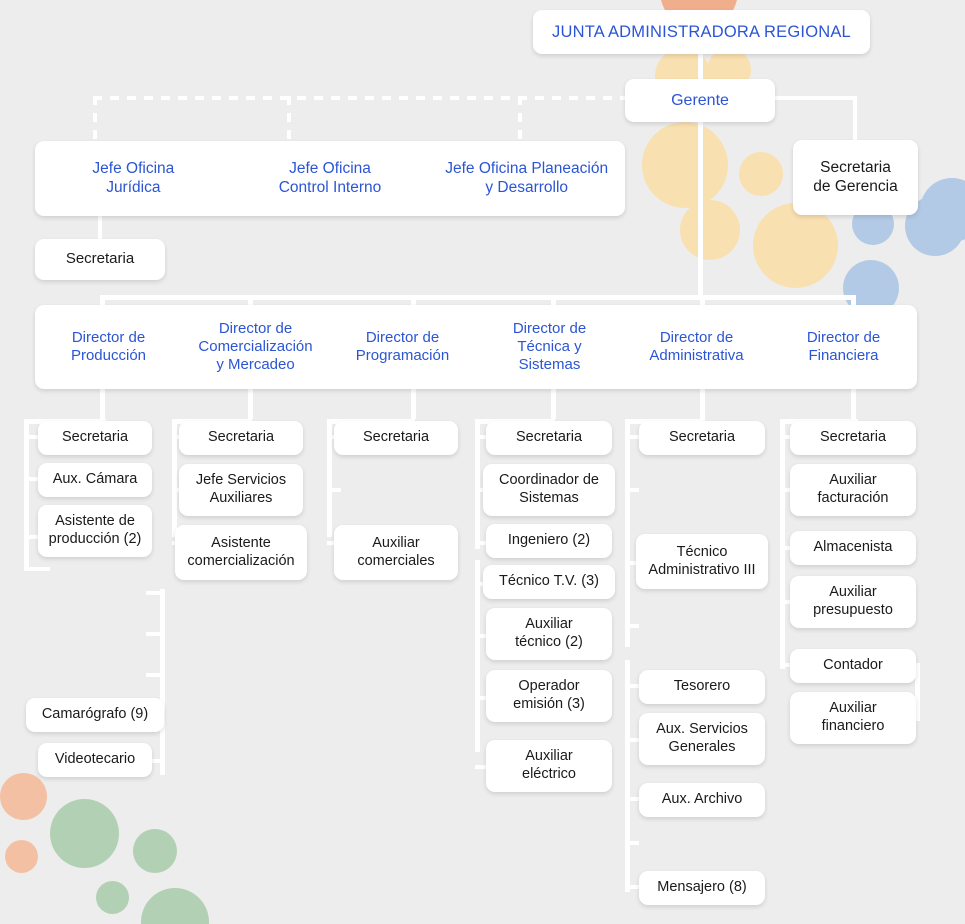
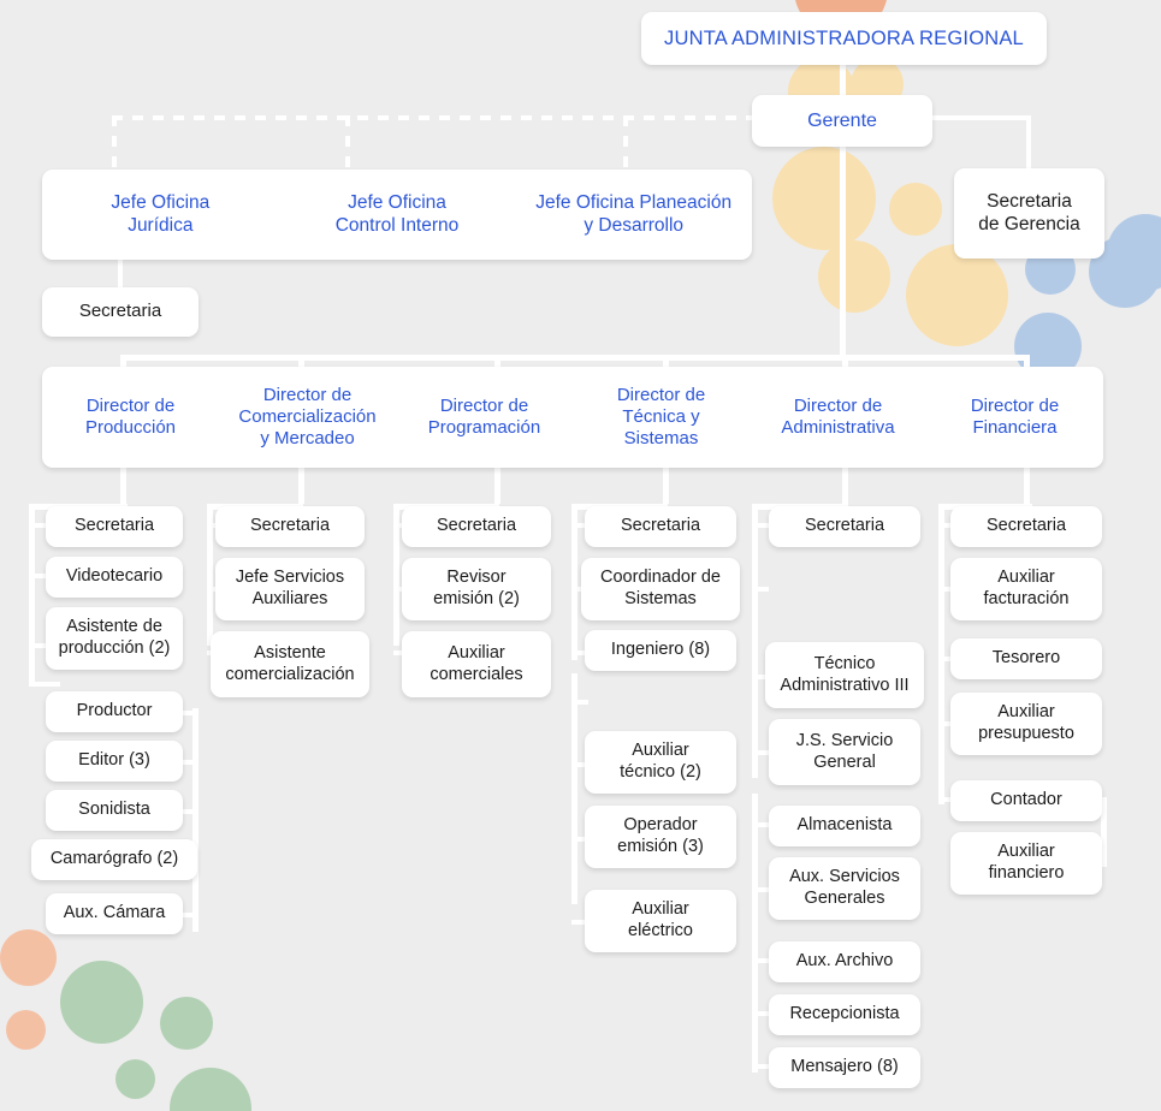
  JUNTA ADMINISTRADORA REGIONAL
  Gerente
  Secretaria
  de Gerencia
  Jefe Oficina
  Jurídica
  Jefe Oficina
  Control Interno
  Jefe Oficina Planeación
  y Desarrollo
  Secretaria
  Director de
  Producción
  Director de
  Comercialización
  y Mercadeo
  Director de
  Programación
  Director de
  Técnica y
  Sistemas
  Director de
  Administrativa
  Director de
  Financiera
  Secretaria
- Aux. Cámara
+ Videotecario
  Asistente de
  producción (2)
+ Productor
+ Editor (3)
+ Sonidista
- Camarógrafo (9)
+ Camarógrafo (2)
- Videotecario
+ Aux. Cámara
  Secretaria
  Jefe Servicios
  Auxiliares
  Asistente
  comercialización
  Secretaria
+ Revisor
+ emisión (2)
  Auxiliar
  comerciales
  Secretaria
  Coordinador de
  Sistemas
- Ingeniero (2)
+ Ingeniero (8)
- Técnico T.V. (3)
  Auxiliar
  técnico (2)
  Operador
  emisión (3)
  Auxiliar
  eléctrico
  Secretaria
  Técnico
  Administrativo III
+ J.S. Servicio
+ General
- Tesorero
+ Almacenista
  Aux. Servicios
  Generales
  Aux. Archivo
+ Recepcionista
  Mensajero (8)
  Secretaria
  Auxiliar
  facturación
- Almacenista
+ Tesorero
  Auxiliar
  presupuesto
  Contador
  Auxiliar
  financiero
